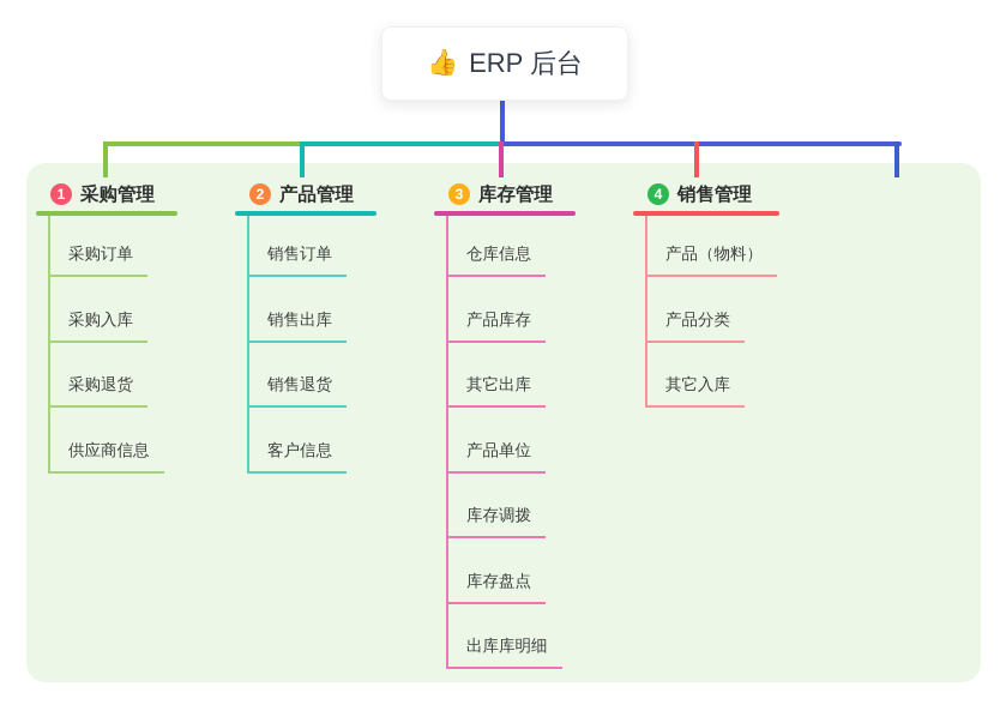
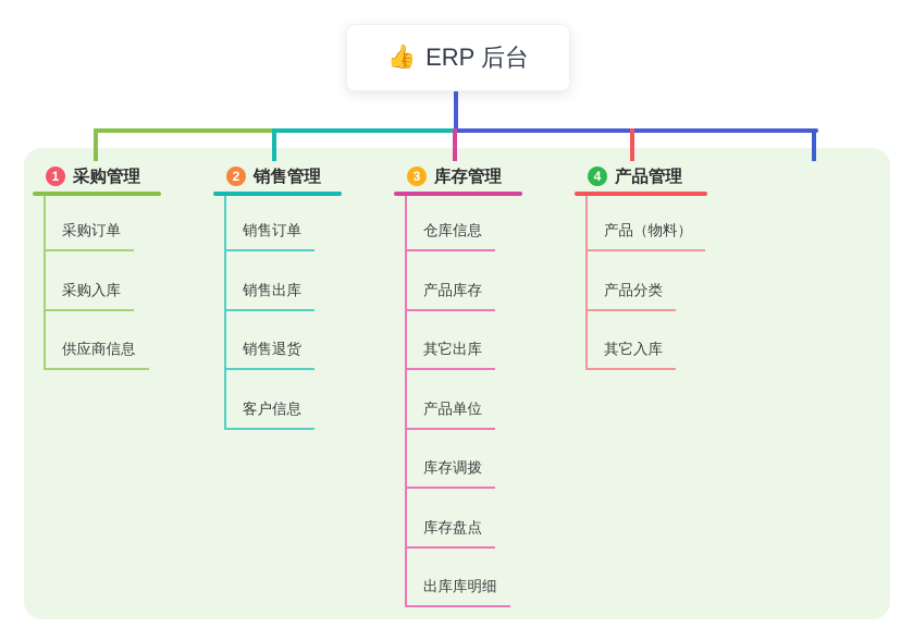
  👍
  ERP 后台
  1
  采购管理
  采购订单
  采购入库
- 采购退货
  供应商信息
  2
- 产品管理
+ 销售管理
  销售订单
  销售出库
  销售退货
  客户信息
  3
  库存管理
  仓库信息
  产品库存
  其它出库
  产品单位
  库存调拨
  库存盘点
  出库库明细
  4
- 销售管理
+ 产品管理
  产品（物料）
  产品分类
  其它入库
